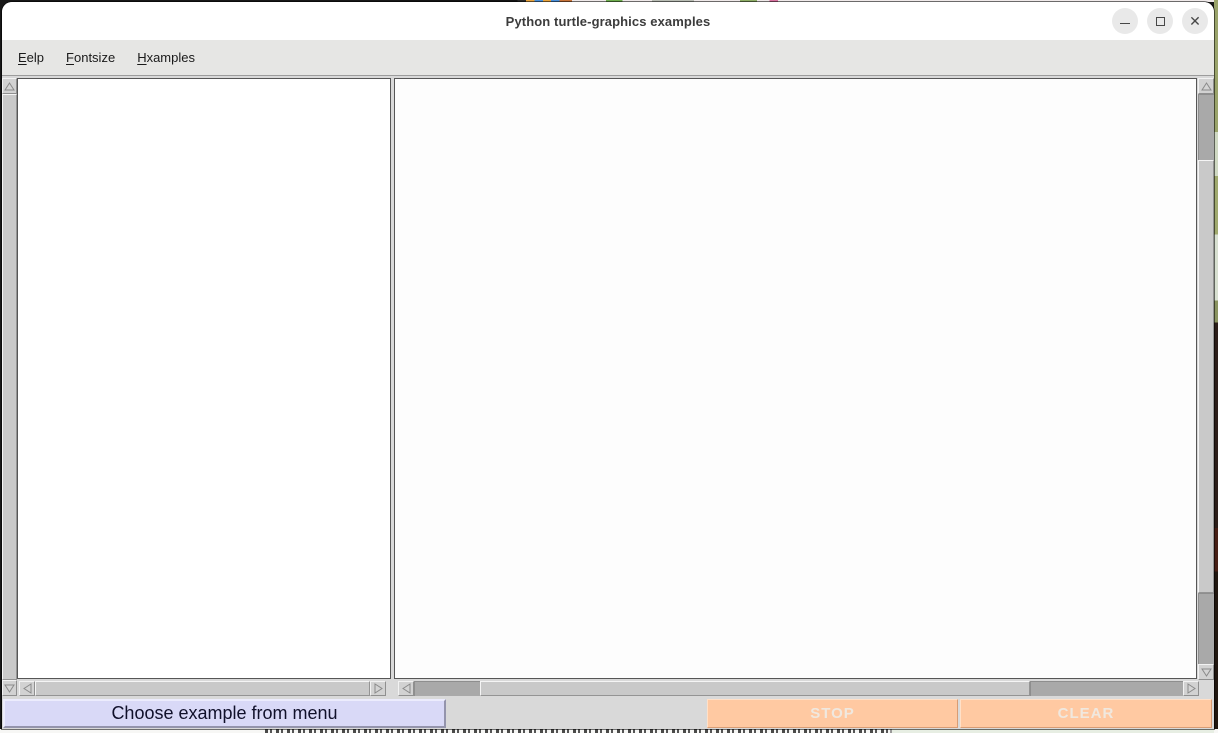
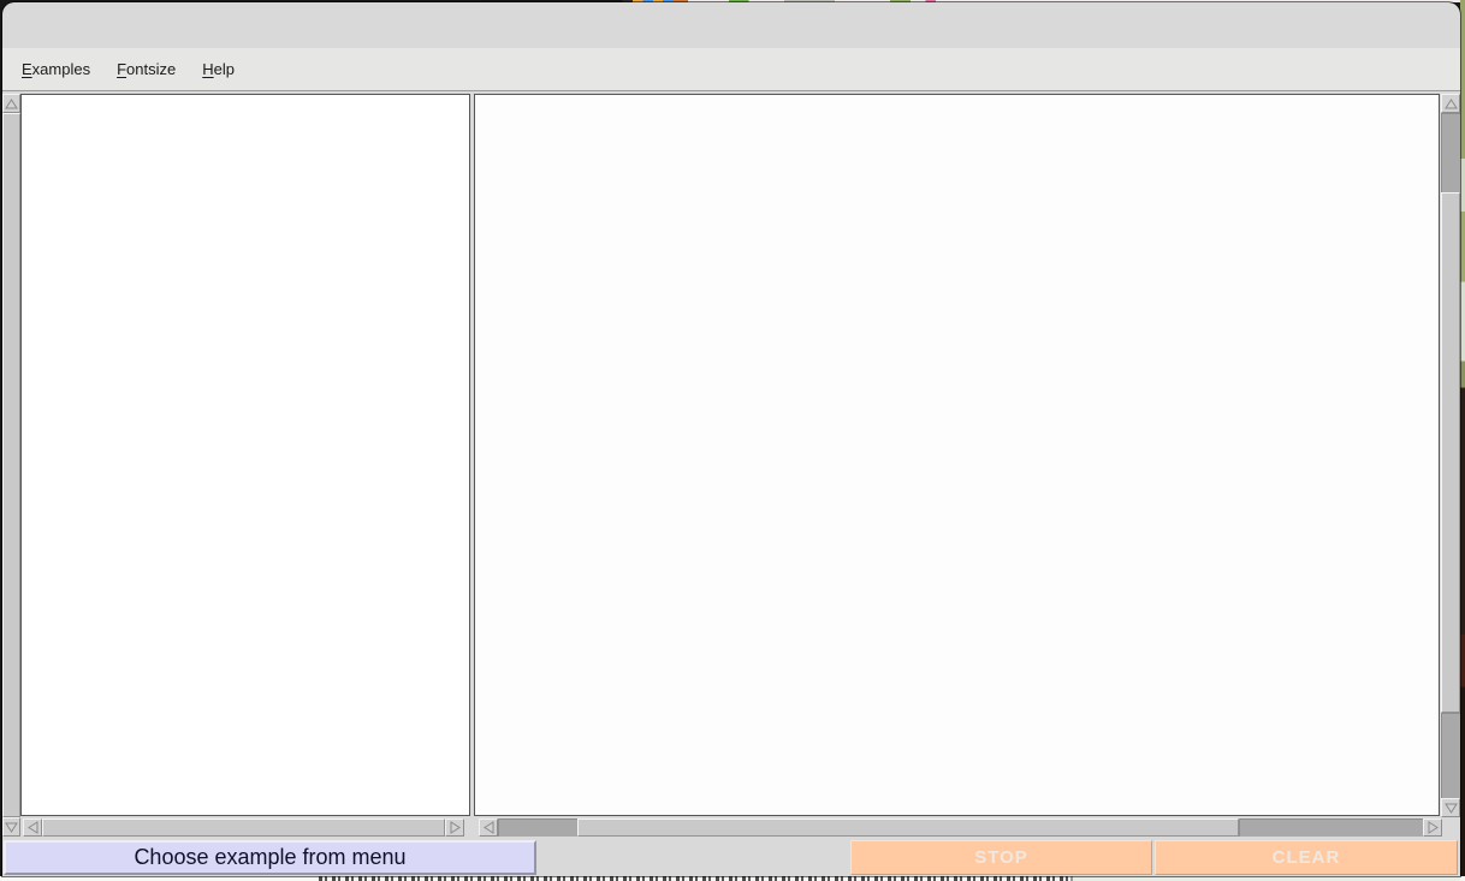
- Python turtle-graphics examples
- ✕
- Eelp
+ Examples
  Fontsize
- Hxamples
+ Help
  Choose example from menu
  STOP
  CLEAR
